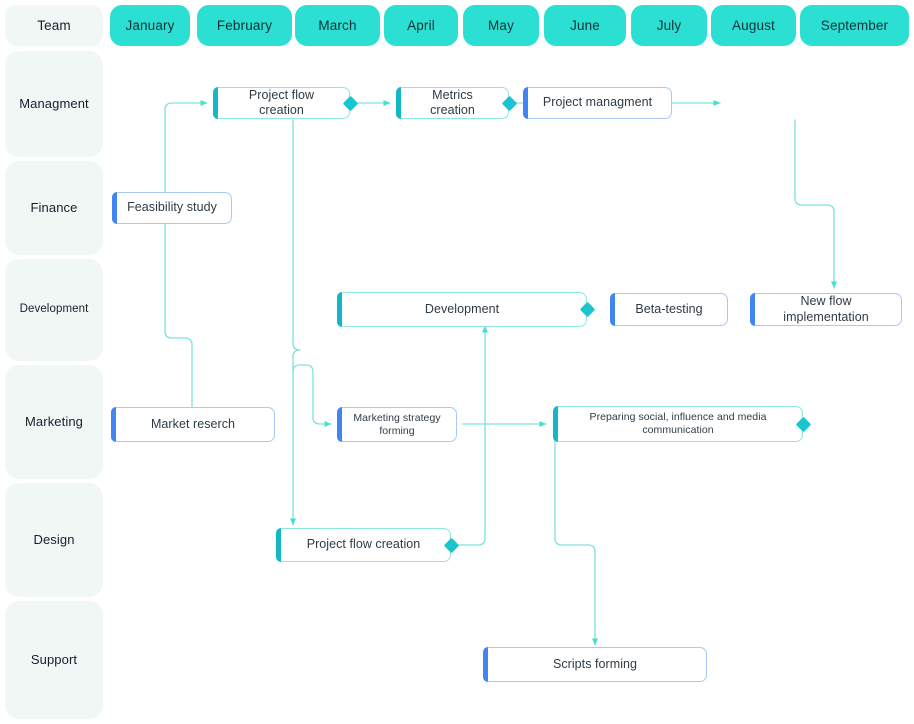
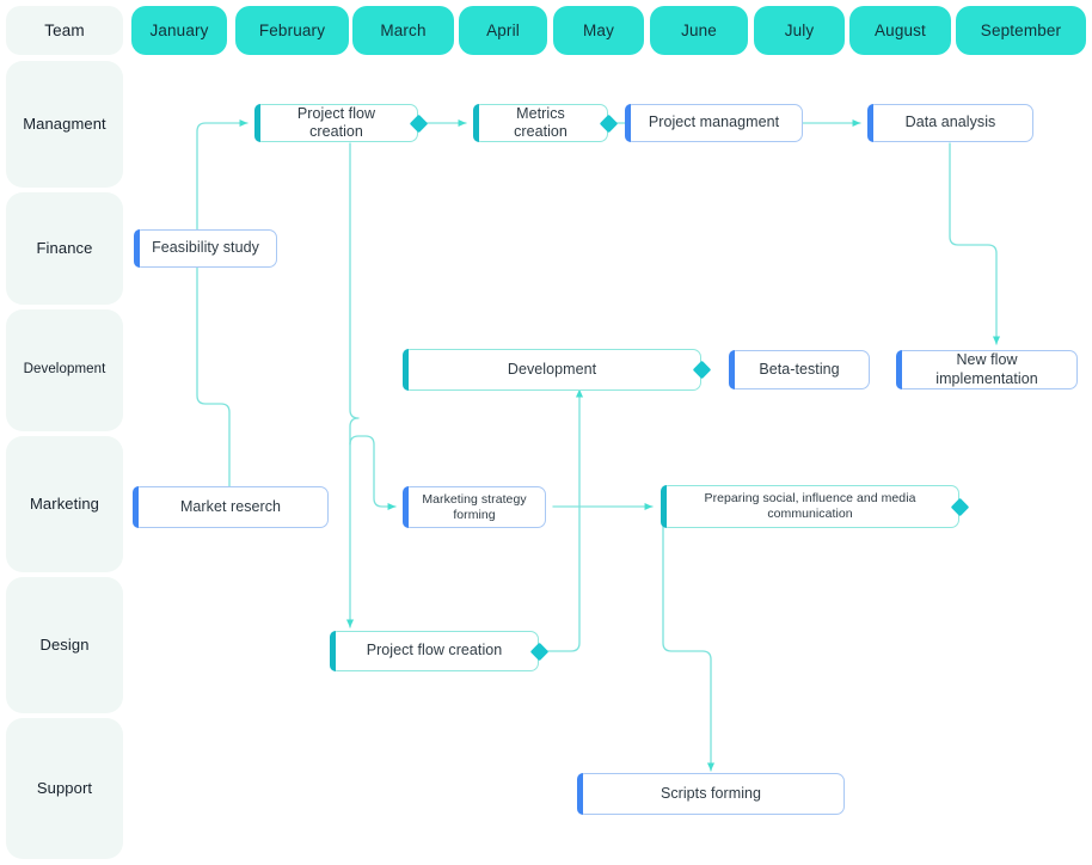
  Team
  January
  February
  March
  April
  May
  June
  July
  August
  September
  Managment
  Finance
  Development
  Marketing
  Design
  Support
  Project flow creation
  Metrics creation
  Project managment
+ Data analysis
  Feasibility study
  Development
  Beta-testing
  New flow implementation
  Market reserch
  Marketing strategy forming
  Preparing social, influence and media communication
  Project flow creation
  Scripts forming
